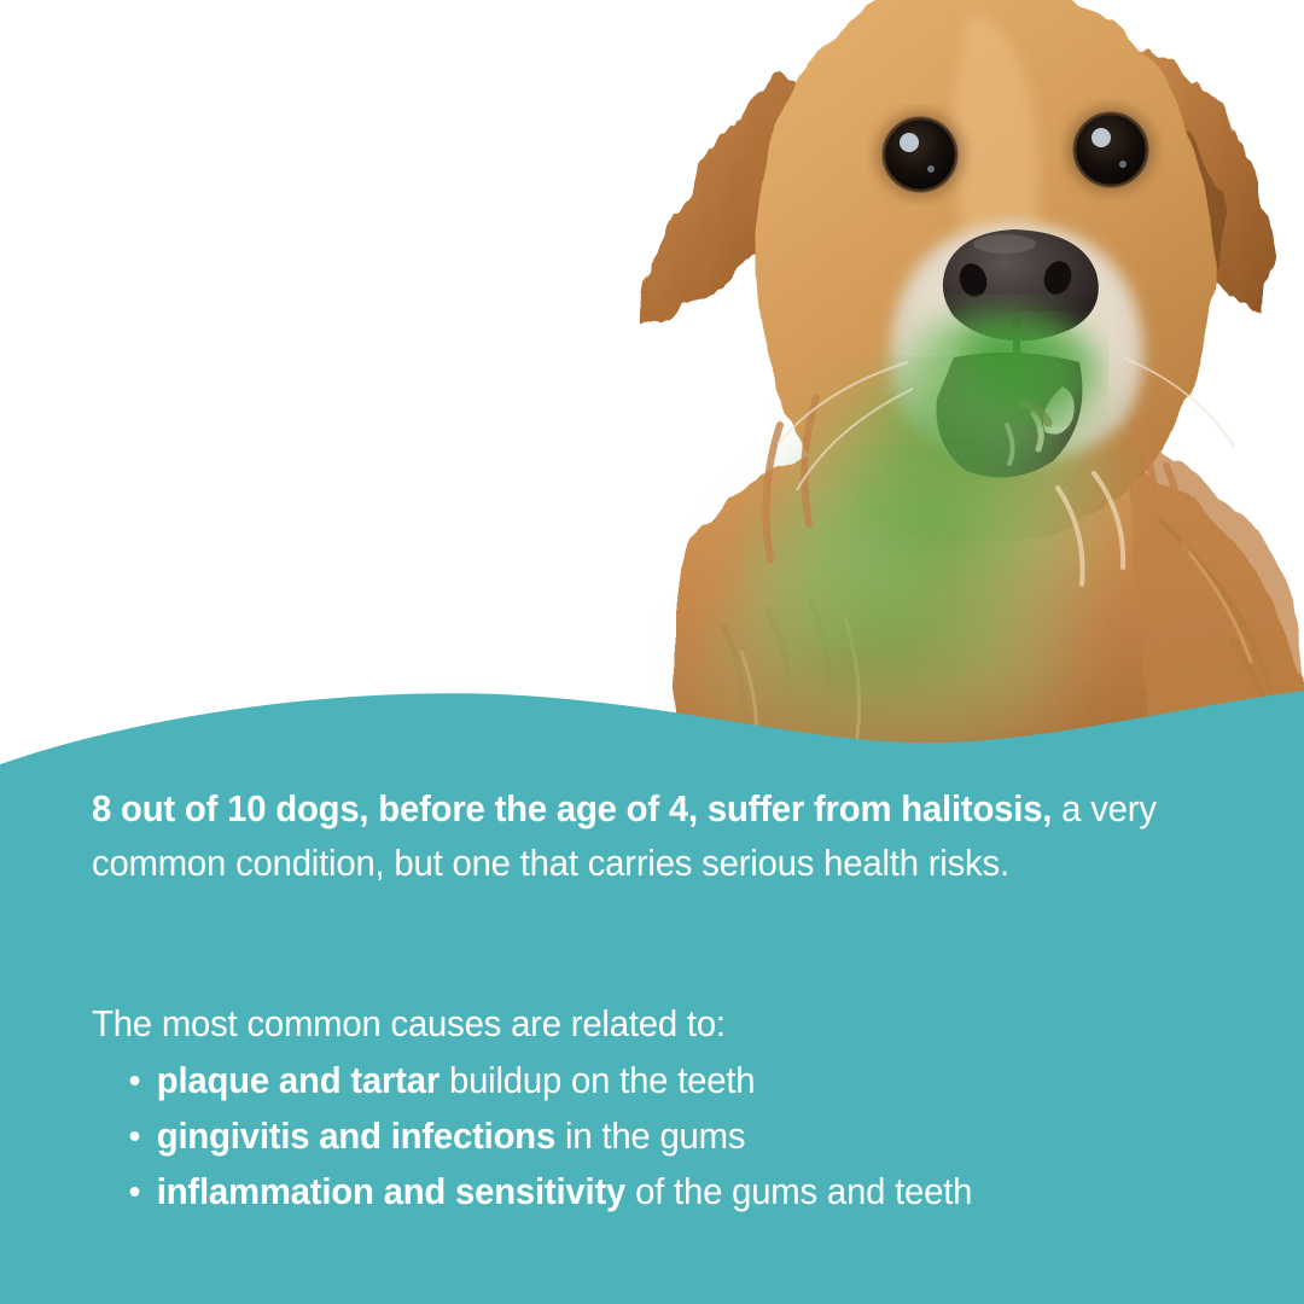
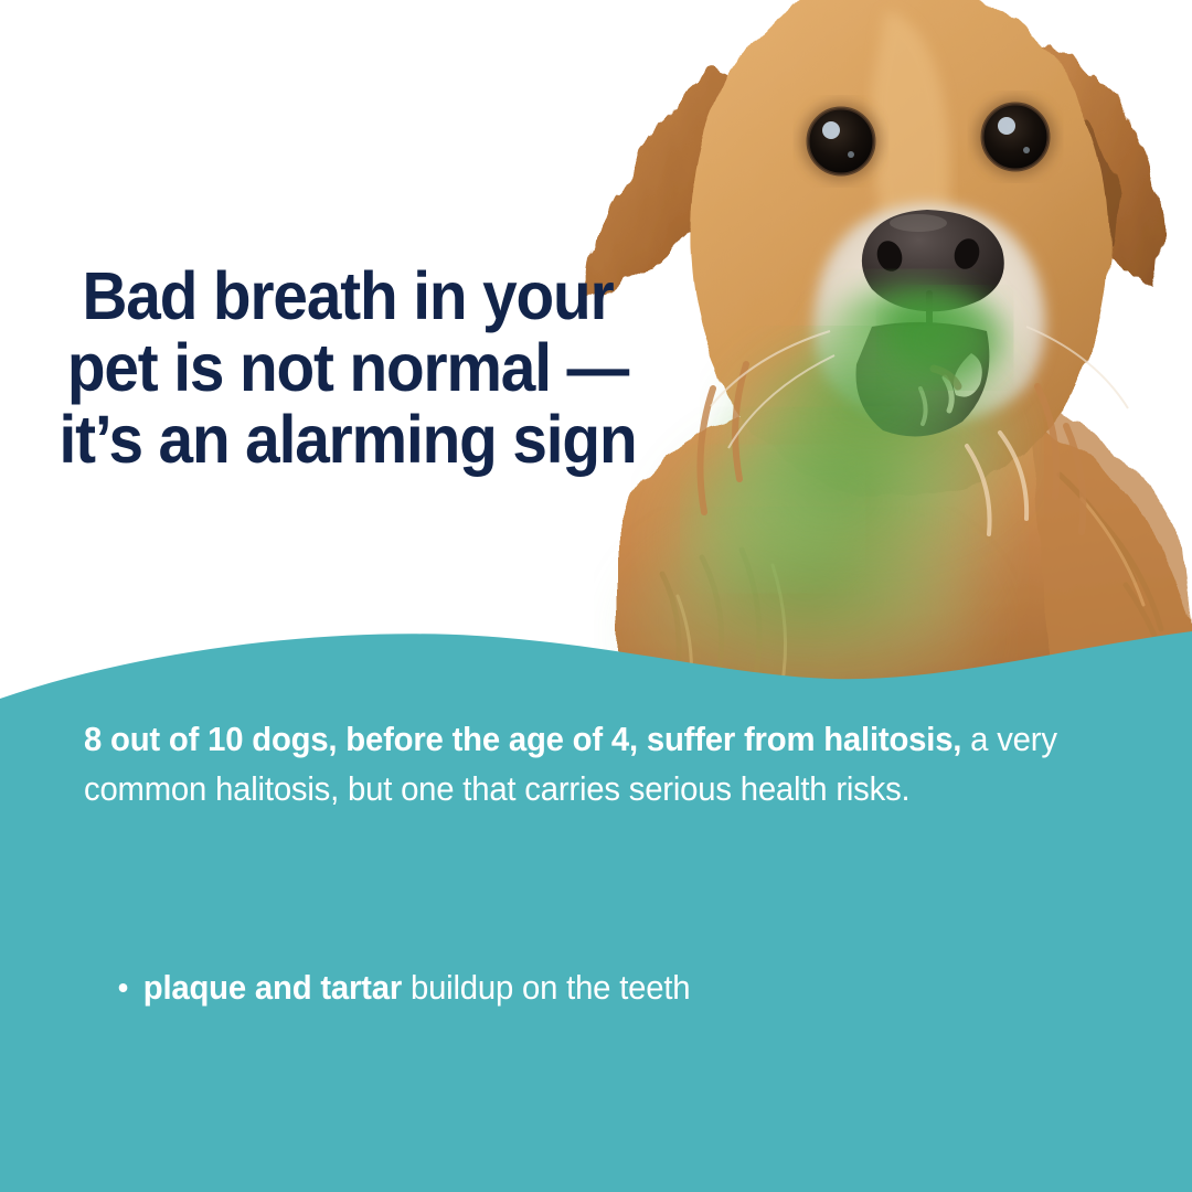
+ Bad breath in your pet is not normal — it’s an alarming sign
- 8 out of 10 dogs, before the age of 4, suffer from halitosis, a very common condition, but one that carries serious health risks.
+ 8 out of 10 dogs, before the age of 4, suffer from halitosis, a very common halitosis, but one that carries serious health risks.
- The most common causes are related to:
  plaque and tartar buildup on the teeth
- gingivitis and infections in the gums
- inflammation and sensitivity of the gums and teeth
